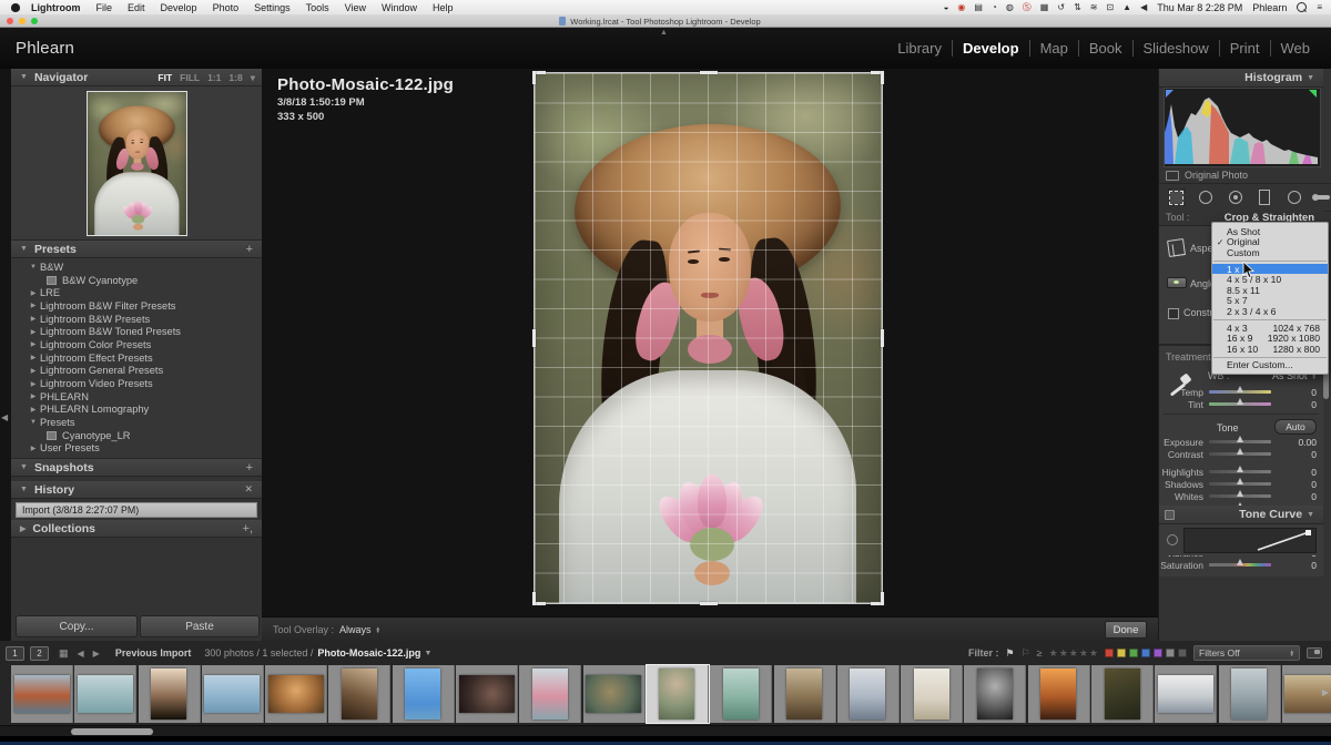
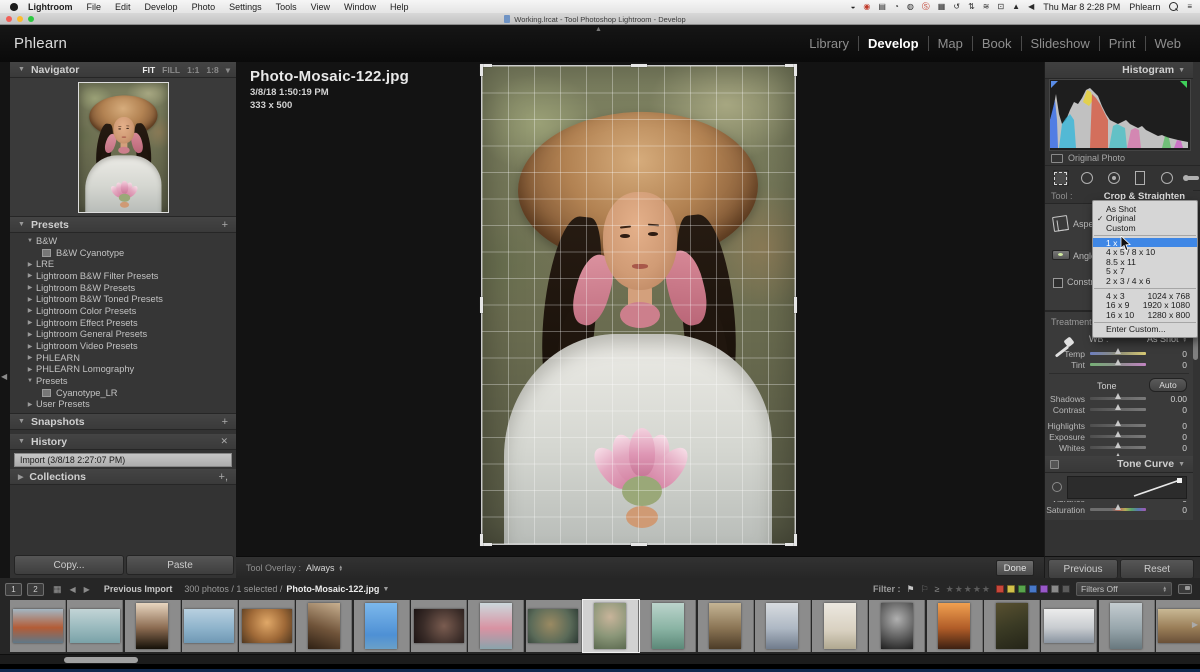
  Lightroom
  File
  Edit
  Develop
  Photo
  Settings
  Tools
  View
  Window
  Help
  ◒
  ◉
  ▤
  ◔
  ◍
  Ⓢ
  ▦
  ↺
  ⇅
  ≋
  ⊡
  ▲
  ◀
  Thu Mar 8 2:28 PM
  Phlearn
  ≡
  Working.lrcat - Tool Photoshop Lightroom - Develop
  Phlearn
  Library
  Develop
  Map
  Book
  Slideshow
  Print
  Web
  ◀
  Navigator
  FIT
  FILL
  1:1
  1:8
  ▾
  Presets
  +
  B&W
  B&W Cyanotype
  LRE
  Lightroom B&W Filter Presets
  Lightroom B&W Presets
  Lightroom B&W Toned Presets
  Lightroom Color Presets
  Lightroom Effect Presets
  Lightroom General Presets
  Lightroom Video Presets
  PHLEARN
  PHLEARN Lomography
  Presets
  Cyanotype_LR
  User Presets
  Snapshots
  +
  History
  ✕
  Import (3/8/18 2:27:07 PM)
  Collections
  +,
  Copy...
  Paste
  Photo-Mosaic-122.jpg
  3/8/18 1:50:19 PM
  333 x 500
  Tool Overlay :
  Always
  Done
  Histogram
  Original Photo
  Tool :
  Crop & Straighten
  Angl
  Treatment
  WB :
  As Shot
  Temp
  0
  Tint
  0
  Tone
  Auto
- Exposure
+ Shadows
  0.00
  Contrast
  0
  Highlights
  0
- Shadows
+ Exposure
  0
  Whites
  0
  Saturation
  0
  Tone Curve
+ Previous
+ Reset
  As Shot
  ✓
  Original
  Custom
  4 x 5 / 8 x 10
  8.5 x 11
  5 x 7
  2 x 3 / 4 x 6
  4 x 3
  1024 x 768
  16 x 9
  1920 x 1080
  16 x 10
  1280 x 800
  Enter Custom...
  1
  2
  ▦
  ◀
  ▶
  Previous Import
  300 photos / 1 selected /
  Photo-Mosaic-122.jpg
  Filter :
  ⚑
  ⚐
  ≥
  ★
  ★
  ★
  ★
  ★
  Filters Off
  ▶
